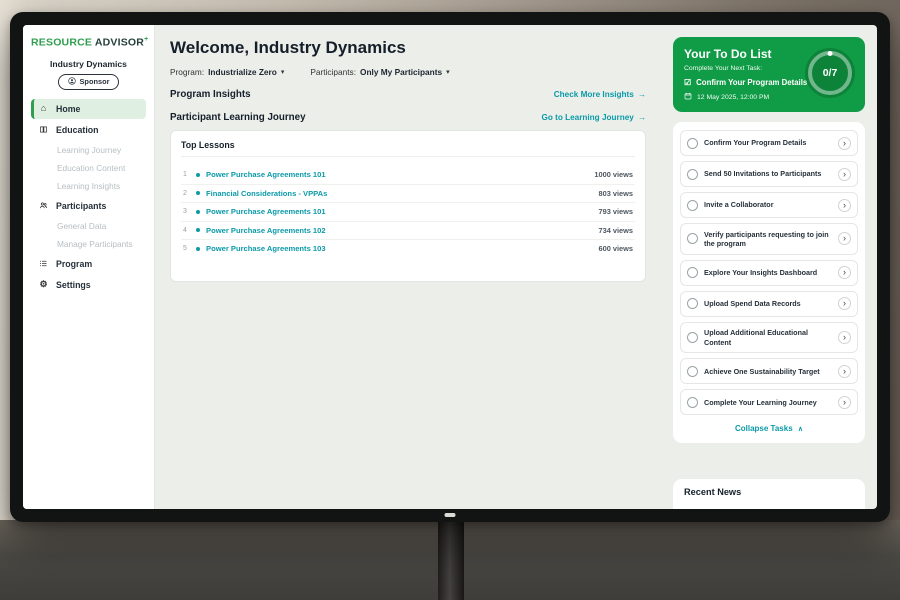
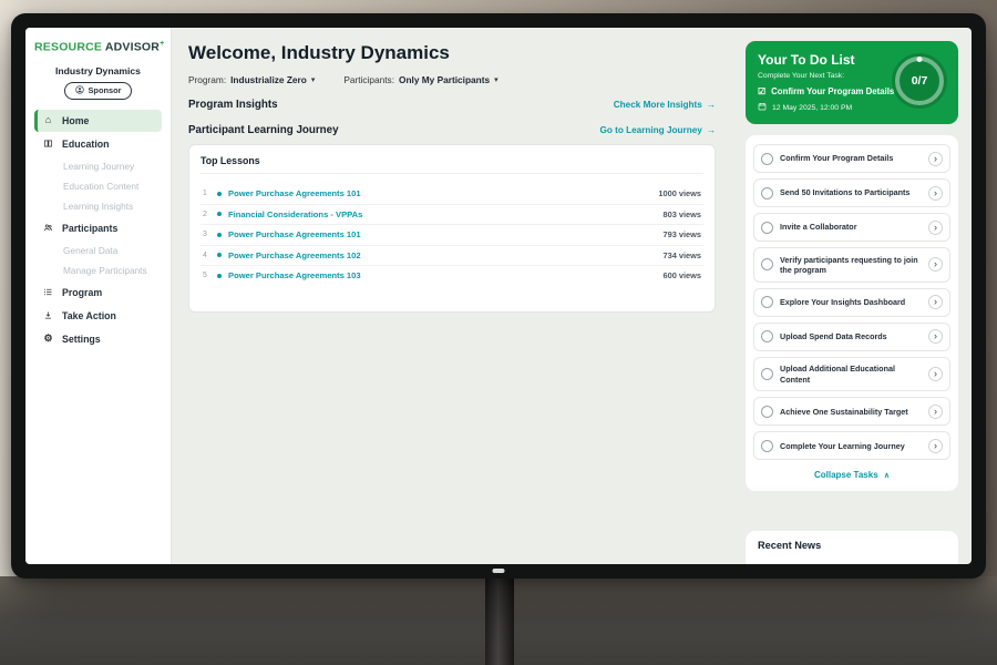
  RESOURCE ADVISOR
  Industry Dynamics
  Sponsor
  ⌂
  Home
  Education
  Learning Journey
  Education Content
  Learning Insights
  Participants
  General Data
  Manage Participants
  Program
+ Take Action
  ⚙
  Settings
  Welcome, Industry Dynamics
  Program:
  Industrialize Zero
  Participants:
  Only My Participants
  Program Insights
  Check More Insights
  →
  Participant Learning Journey
  Go to Learning Journey
  →
  Top Lessons
  Power Purchase Agreements 101
  1000 views
  Financial Considerations - VPPAs
  803 views
  Power Purchase Agreements 101
  793 views
  Power Purchase Agreements 102
  734 views
  Power Purchase Agreements 103
  600 views
  Your To Do List
  ☑
  Confirm Your Program Details
  0/7
  Confirm Your Program Details
  ›
  Send 50 Invitations to Participants
  ›
  Invite a Collaborator
  ›
  Verify participants requesting to join the program
  ›
  Explore Your Insights Dashboard
  ›
  Upload Spend Data Records
  ›
  Upload Additional Educational Content
  ›
  Achieve One Sustainability Target
  ›
  Complete Your Learning Journey
  ›
  Collapse Tasks
  Recent News
